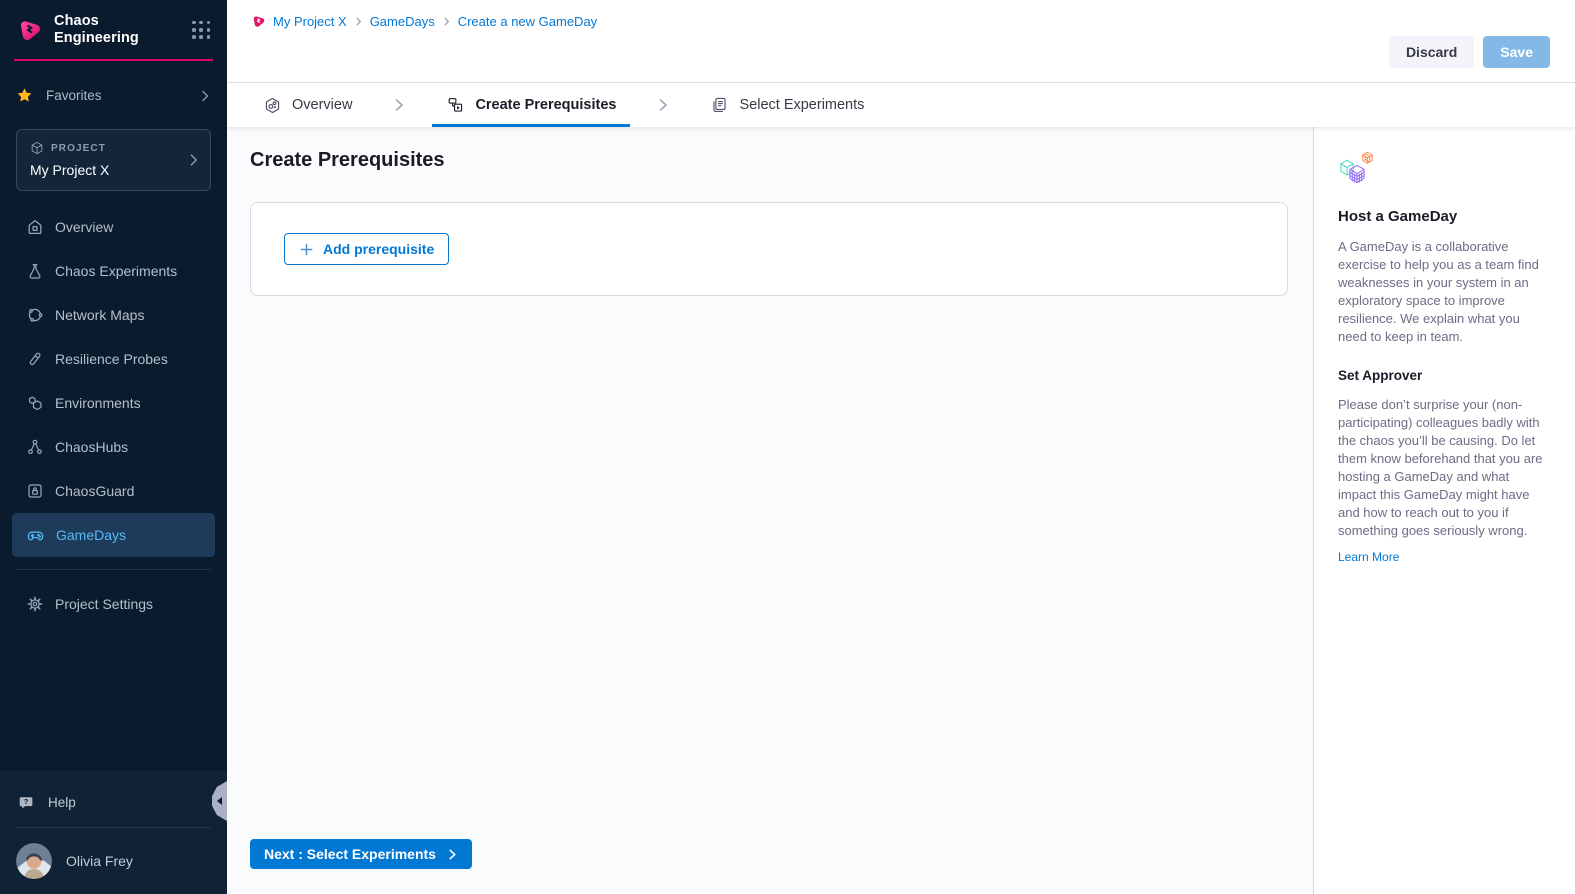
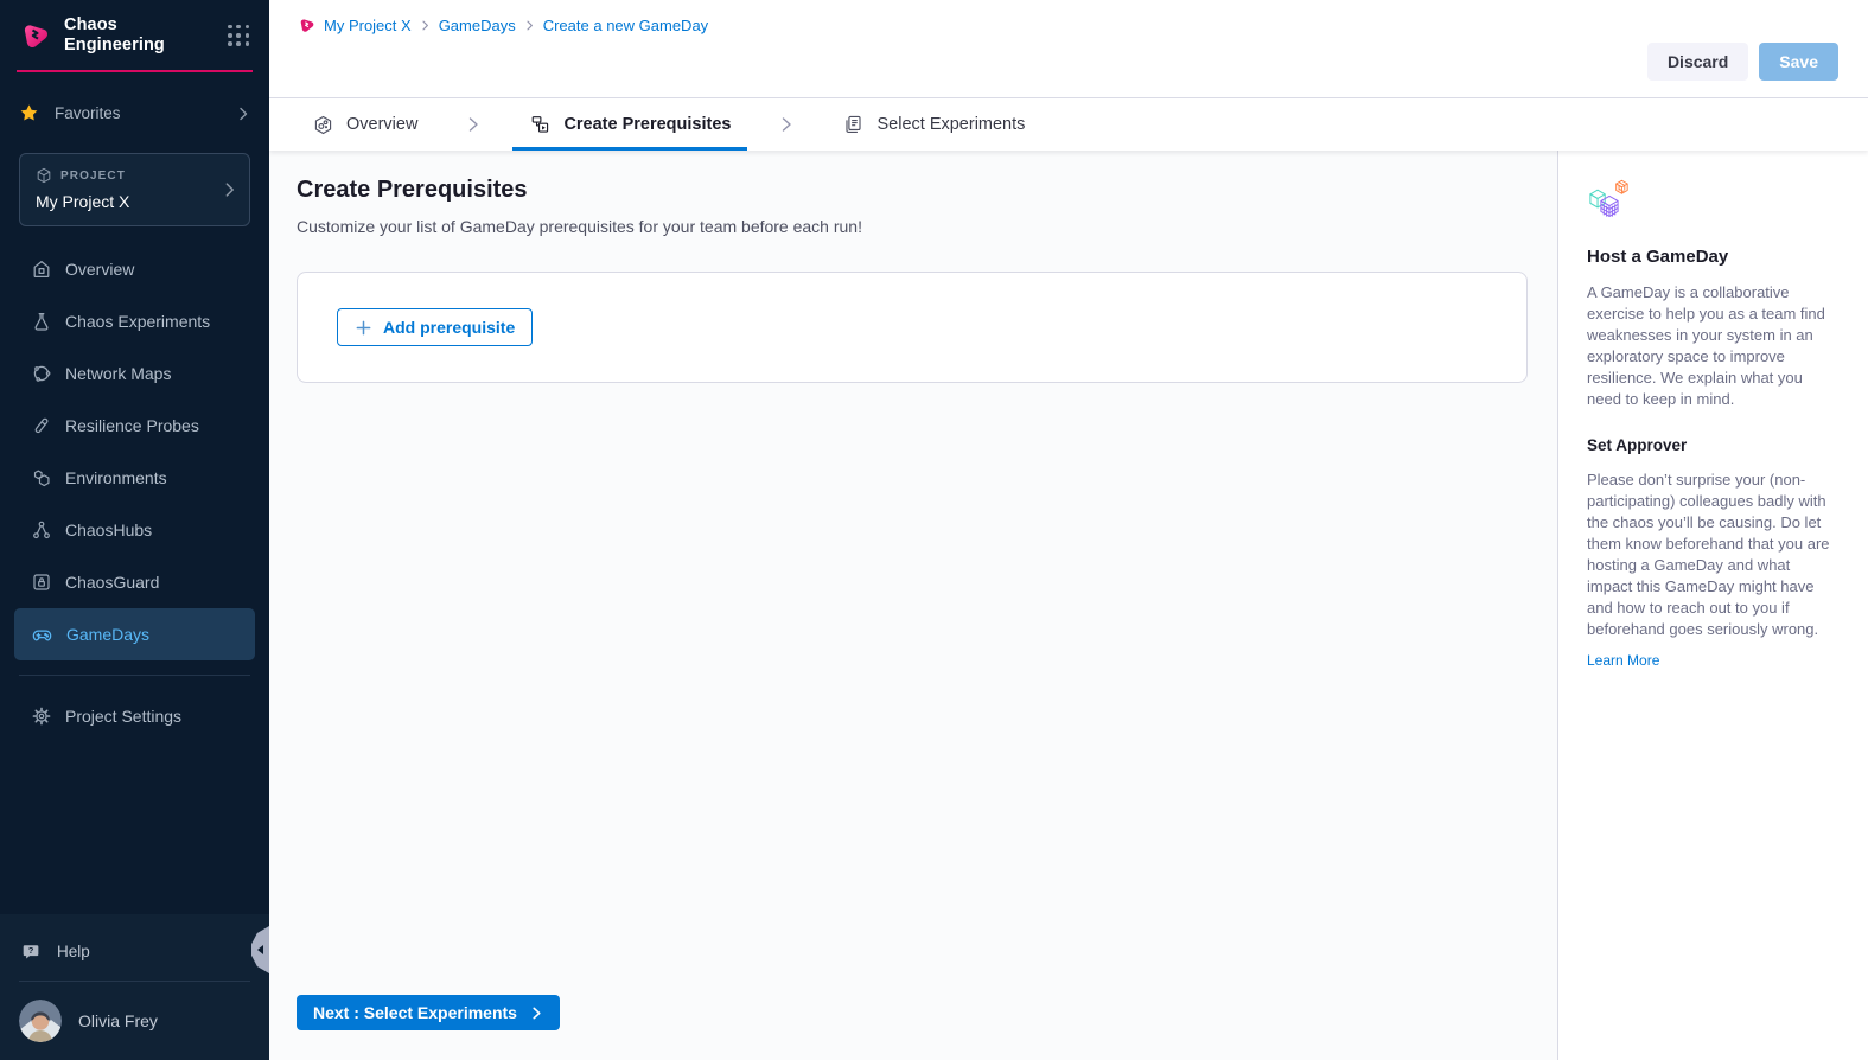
  Chaos
  Engineering
  Favorites
  PROJECT
  My Project X
  Overview
  Chaos Experiments
  Network Maps
  Resilience Probes
  Environments
  ChaosHubs
  ChaosGuard
  GameDays
  Project Settings
  ?
  Help
  Olivia Frey
  My Project X
  GameDays
  Create a new GameDay
  Discard
  Save
  Overview
  Create Prerequisites
  Select Experiments
  Create Prerequisites
+ Customize your list of GameDay prerequisites for your team before each run!
  Add prerequisite
  Next : Select Experiments
  Host a GameDay
- A GameDay is a collaborative exercise to help you as a team find weaknesses in your system in an exploratory space to improve resilience. We explain what you need to keep in team.
+ A GameDay is a collaborative exercise to help you as a team find weaknesses in your system in an exploratory space to improve resilience. We explain what you need to keep in mind.
  Set Approver
- Please don’t surprise your (non-participating) colleagues badly with the chaos you’ll be causing. Do let them know beforehand that you are hosting a GameDay and what impact this GameDay might have and how to reach out to you if something goes seriously wrong.
+ Please don’t surprise your (non-participating) colleagues badly with the chaos you’ll be causing. Do let them know beforehand that you are hosting a GameDay and what impact this GameDay might have and how to reach out to you if beforehand goes seriously wrong.
  Learn More
